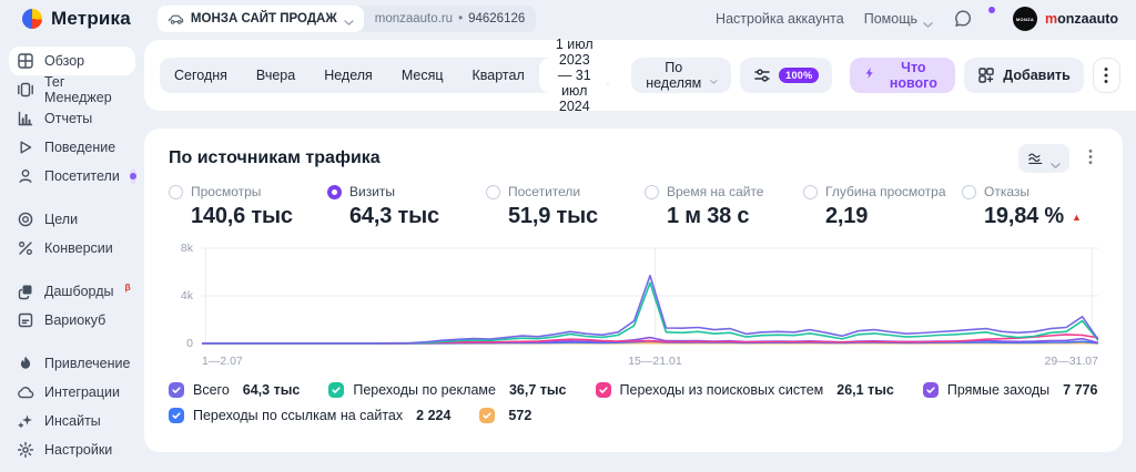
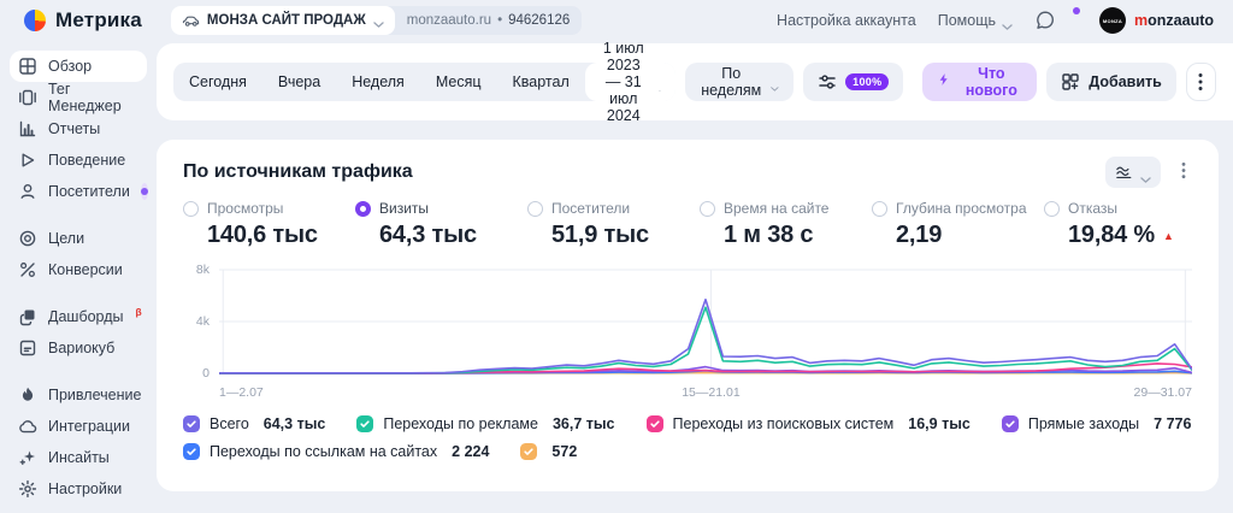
  Метрика
  МОНЗА САЙТ ПРОДАЖ
  monzaauto.ru
  •
  94626126
  Настройка аккаунта
  Помощь
  monzaauto
  Обзор
  Тег Менеджер
  Отчеты
  Поведение
  Посетители
  Цели
  Конверсии
  Дашборды
  β
  Вариокуб
  Привлечение
  Интеграции
  Инсайты
  Настройки
  Сегодня
  Вчера
  Неделя
  Месяц
  Квартал
  1 июл 2023 — 31 июл 2024
  По неделям
  100%
  Что нового
  Добавить
  По источникам трафика
  Просмотры
  140,6 тыс
  Визиты
  64,3 тыс
  Посетители
  51,9 тыс
  Время на сайте
  1 м 38 с
  Глубина просмотра
  2,19
  Отказы
  19,84 %
  ▲
  0
  4k
  8k
  1—2.07
  15—21.01
  29—31.07
  Всего
  64,3 тыс
  Переходы по рекламе
  36,7 тыс
  Переходы из поисковых систем
- 26,1 тыс
+ 16,9 тыс
  Прямые заходы
  7 776
  Переходы по ссылкам на сайтах
  2 224
  572
